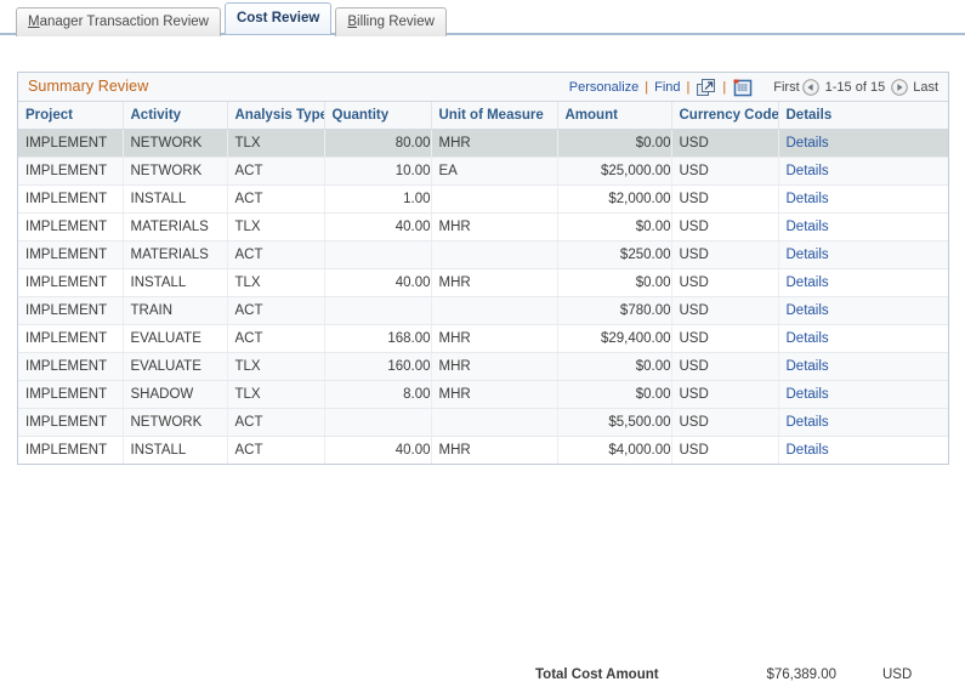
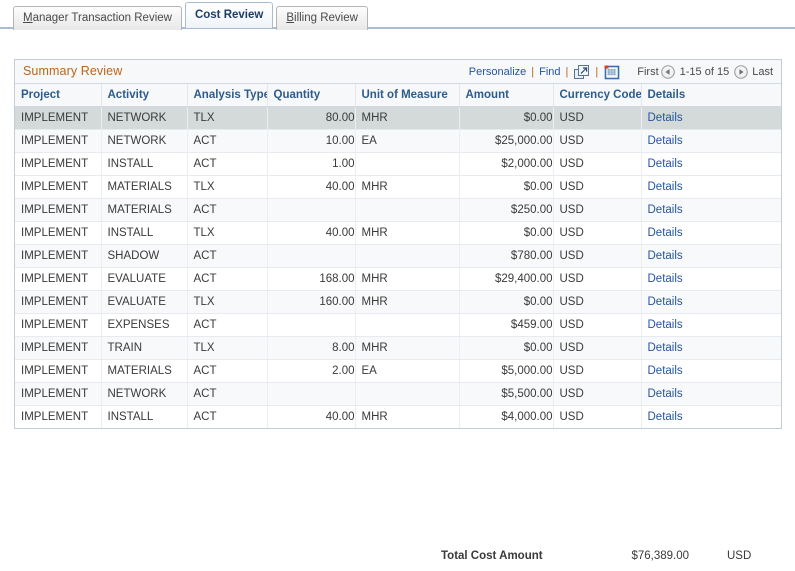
  Manager Transaction Review Cost Review Billing Review
  Summary Review
  Personalize
  |
  Find
  |
  |
  First
  1-15 of 15
  Last
  Project	Activity	Analysis Typ	Quantity	Unit of Measure	Amount	Currency Code	Details
  IMPLEMENT	NETWORK	TLX	80.00	MHR	$0.00	USD	Details
  IMPLEMENT	NETWORK	ACT	10.00	EA	$25,000.00	USD	Details
  IMPLEMENT	INSTALL	ACT	1.00		$2,000.00	USD	Details
  IMPLEMENT	MATERIALS	TLX	40.00	MHR	$0.00	USD	Details
  IMPLEMENT	MATERIALS	ACT			$250.00	USD	Details
  IMPLEMENT	INSTALL	TLX	40.00	MHR	$0.00	USD	Details
- IMPLEMENT	TRAIN	ACT			$780.00	USD	Details
+ IMPLEMENT	SHADOW	ACT			$780.00	USD	Details
  IMPLEMENT	EVALUATE	ACT	168.00	MHR	$29,400.00	USD	Details
  IMPLEMENT	EVALUATE	TLX	160.00	MHR	$0.00	USD	Details
+ IMPLEMENT	EXPENSES	ACT			$459.00	USD	Details
- IMPLEMENT	SHADOW	TLX	8.00	MHR	$0.00	USD	Details
+ IMPLEMENT	TRAIN	TLX	8.00	MHR	$0.00	USD	Details
+ IMPLEMENT	MATERIALS	ACT	2.00	EA	$5,000.00	USD	Details
  IMPLEMENT	NETWORK	ACT			$5,500.00	USD	Details
  IMPLEMENT	INSTALL	ACT	40.00	MHR	$4,000.00	USD	Details
  Total Cost Amount
  $76,389.00
  USD
